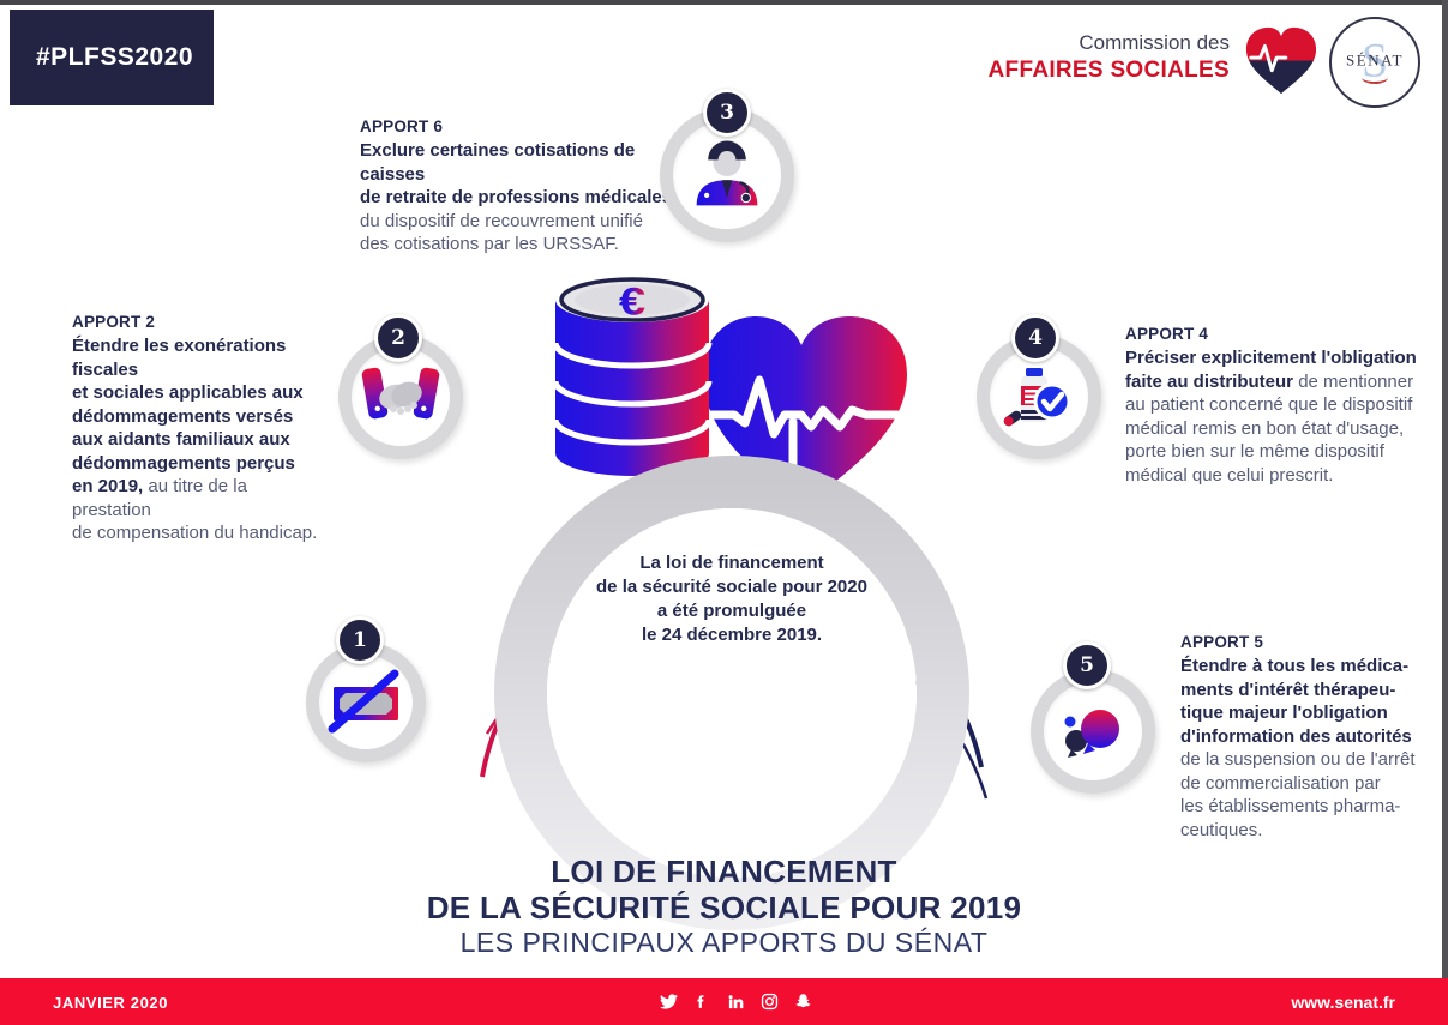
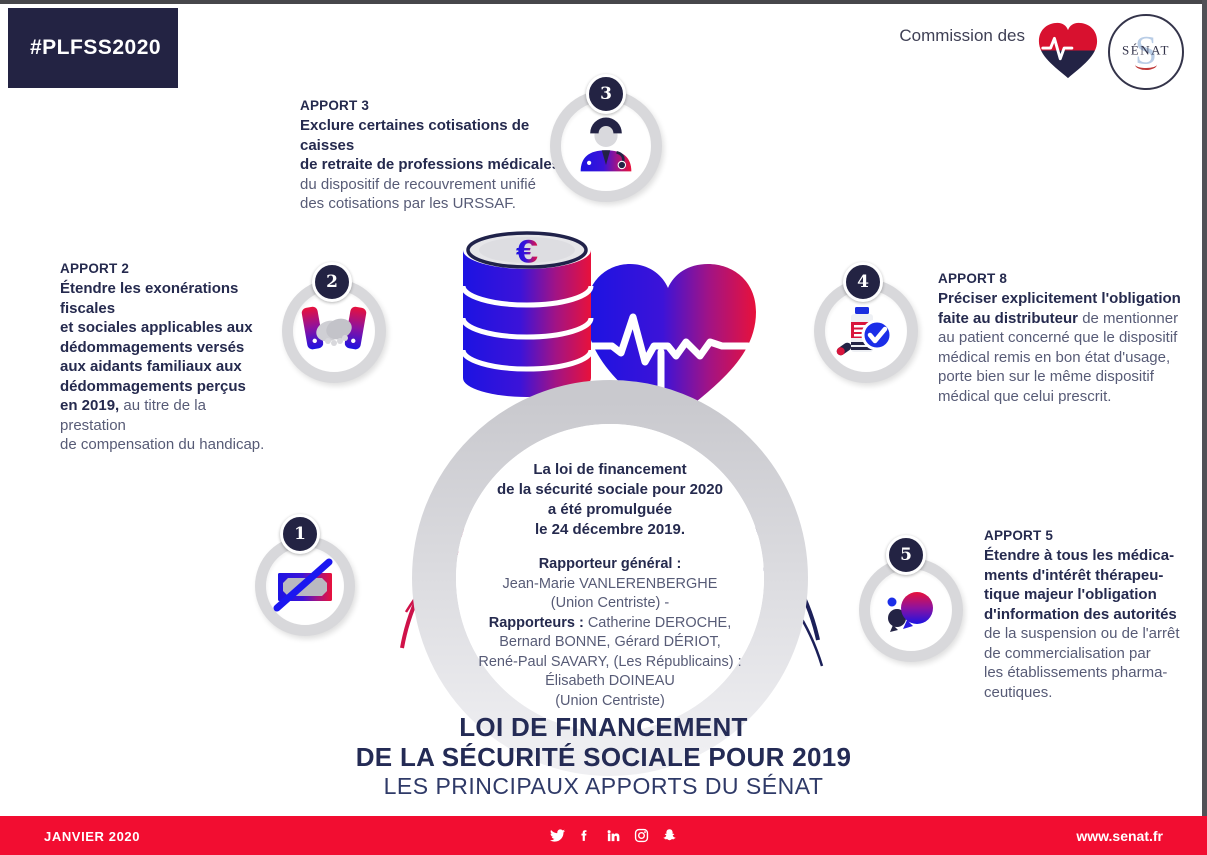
  #PLFSS2020
  Commission des
- AFFAIRES SOCIALES
  S
  SÉNAT
  €
  La loi de financement
  de la sécurité sociale pour 2020
  a été promulguée
  le 24 décembre 2019.
+ Rapporteur général : Jean-Marie VANLERENBERGHE
+ (Union Centriste) - Rapporteurs : Catherine DEROCHE,
+ Bernard BONNE, Gérard DÉRIOT,
+ René-Paul SAVARY, (Les Républicains) :
+ Élisabeth DOINEAU
+ (Union Centriste)
  1
  APPORT 2
  Étendre les exonérations fiscales
  et sociales applicables aux
  dédommagements versés
  aux aidants familiaux aux
  dédommagements perçus
  en 2019, au titre de la prestation
  de compensation du handicap.
  2
- APPORT 6
+ APPORT 3
  Exclure certaines cotisations de caisses
  de retraite de professions médicale
  du dispositif de recouvrement unifié
  des cotisations par les URSSAF.
  3
- APPORT 4
+ APPORT 8
  Préciser explicitement l'obligation
  faite au distributeur de mentionner
  au patient concerné que le dispositif
  médical remis en bon état d'usage,
  porte bien sur le même dispositif
  médical que celui prescrit.
  4
  APPORT 5
  Étendre à tous les médica-
  ments d'intérêt thérapeu-
  tique majeur l'obligation
  d'information des autorités
  de la suspension ou de l'arrêt
  de commercialisation par
  les établissements pharma-
  ceutiques.
  5
  LOI DE FINANCEMENT
  DE LA SÉCURITÉ SOCIALE POUR 2019
  LES PRINCIPAUX APPORTS DU SÉNAT
  JANVIER 2020
  www.senat.fr
